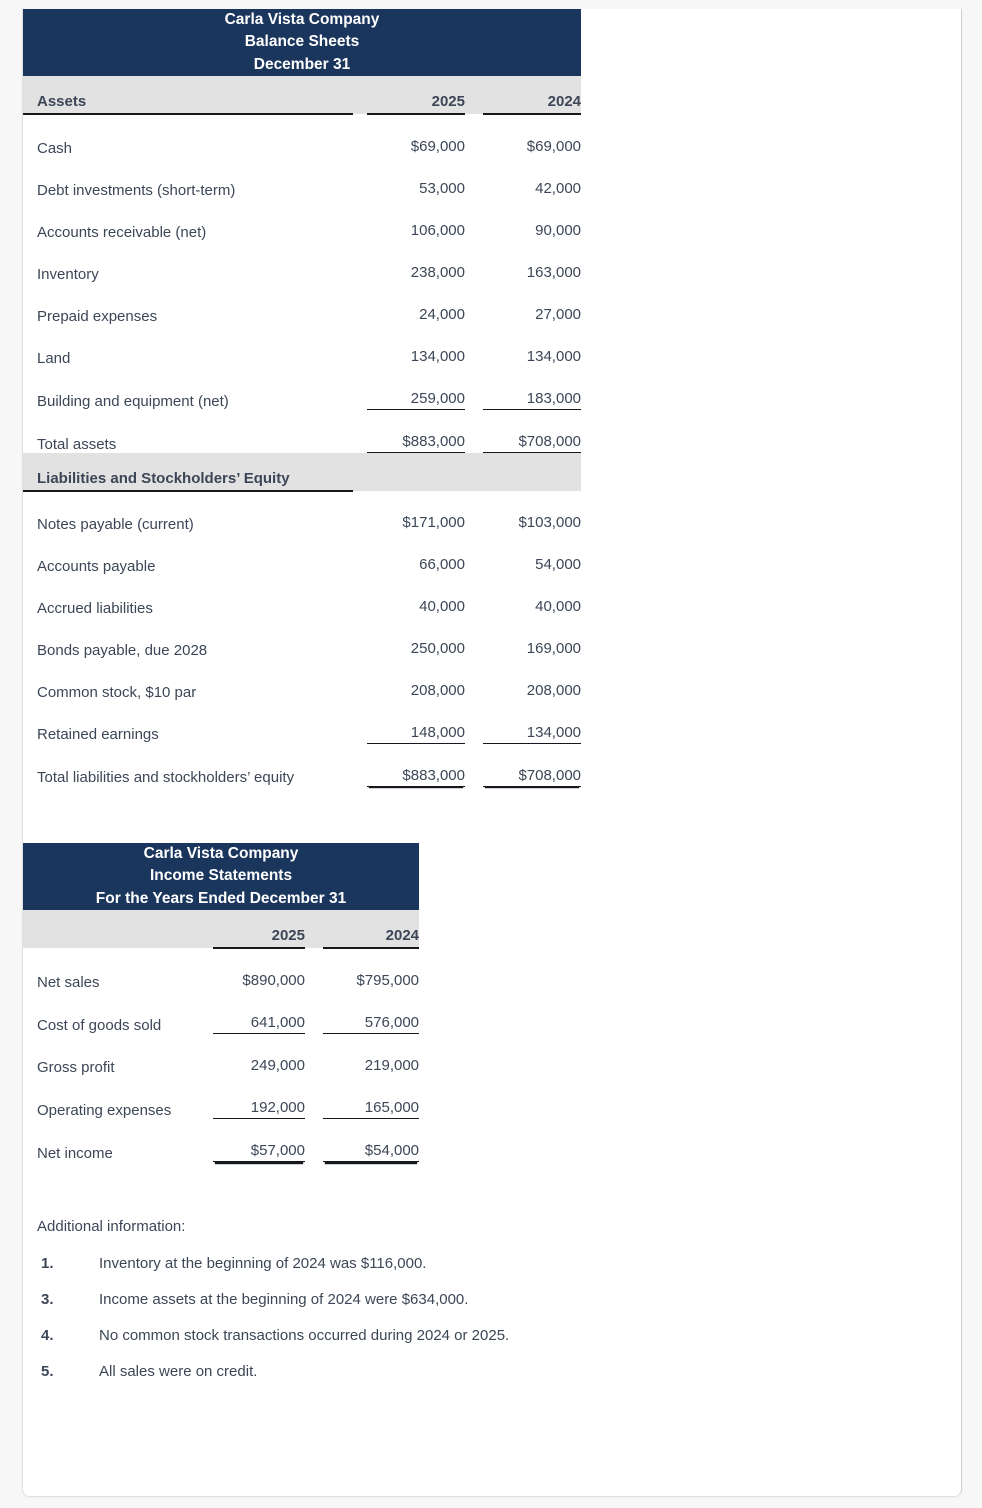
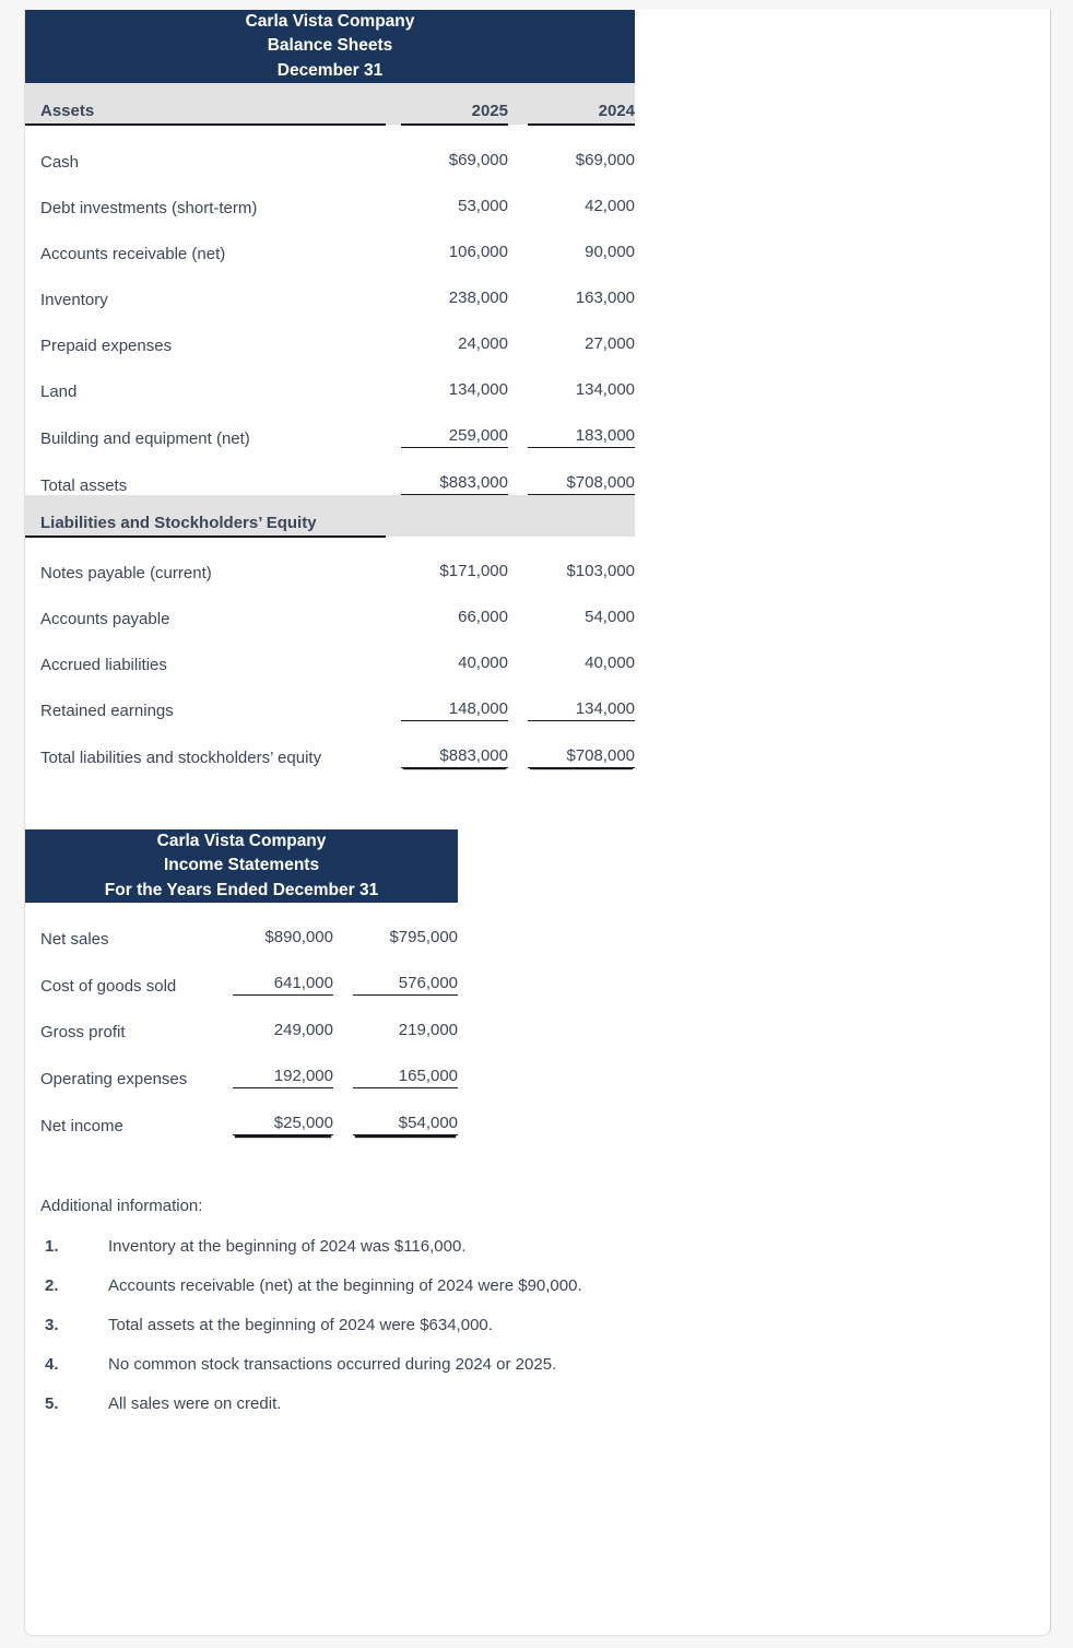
  Carla Vista Company Balance Sheets December 31
  Assets		2025		2024
  Cash		$69,000		$69,000
  Debt investments (short-term)		53,000		42,000
  Accounts receivable (net)		106,000		90,000
  Inventory		238,000		163,000
  Prepaid expenses		24,000		27,000
  Land		134,000		134,000
  Building and equipment (net)		259,000		183,000
  Total assets		$883,000		$708,000
  Liabilities and Stockholders’ Equity
  Notes payable (current)		$171,000		$103,000
  Accounts payable		66,000		54,000
  Accrued liabilities		40,000		40,000
- Bonds payable, due 2028		250,000		169,000
- Common stock, $10 par		208,000		208,000
  Retained earnings		148,000		134,000
  Total liabilities and stockholders’ equity		$883,000		$708,000
  Carla Vista Company Income Statements For the Years Ended December 31
- 		2025		2024
  Net sales		$890,000		$795,000
  Cost of goods sold		641,000		576,000
  Gross profit		249,000		219,000
  Operating expenses		192,000		165,000
- Net income		$57,000		$54,000
+ Net income		$25,000		$54,000
  Additional information:
  1.	Inventory at the beginning of 2024 was $116,000.
+ 2.	Accounts receivable (net) at the beginning of 2024 were $90,000.
- 3.	Income assets at the beginning of 2024 were $634,000.
+ 3.	Total assets at the beginning of 2024 were $634,000.
  4.	No common stock transactions occurred during 2024 or 2025.
  5.	All sales were on credit.
